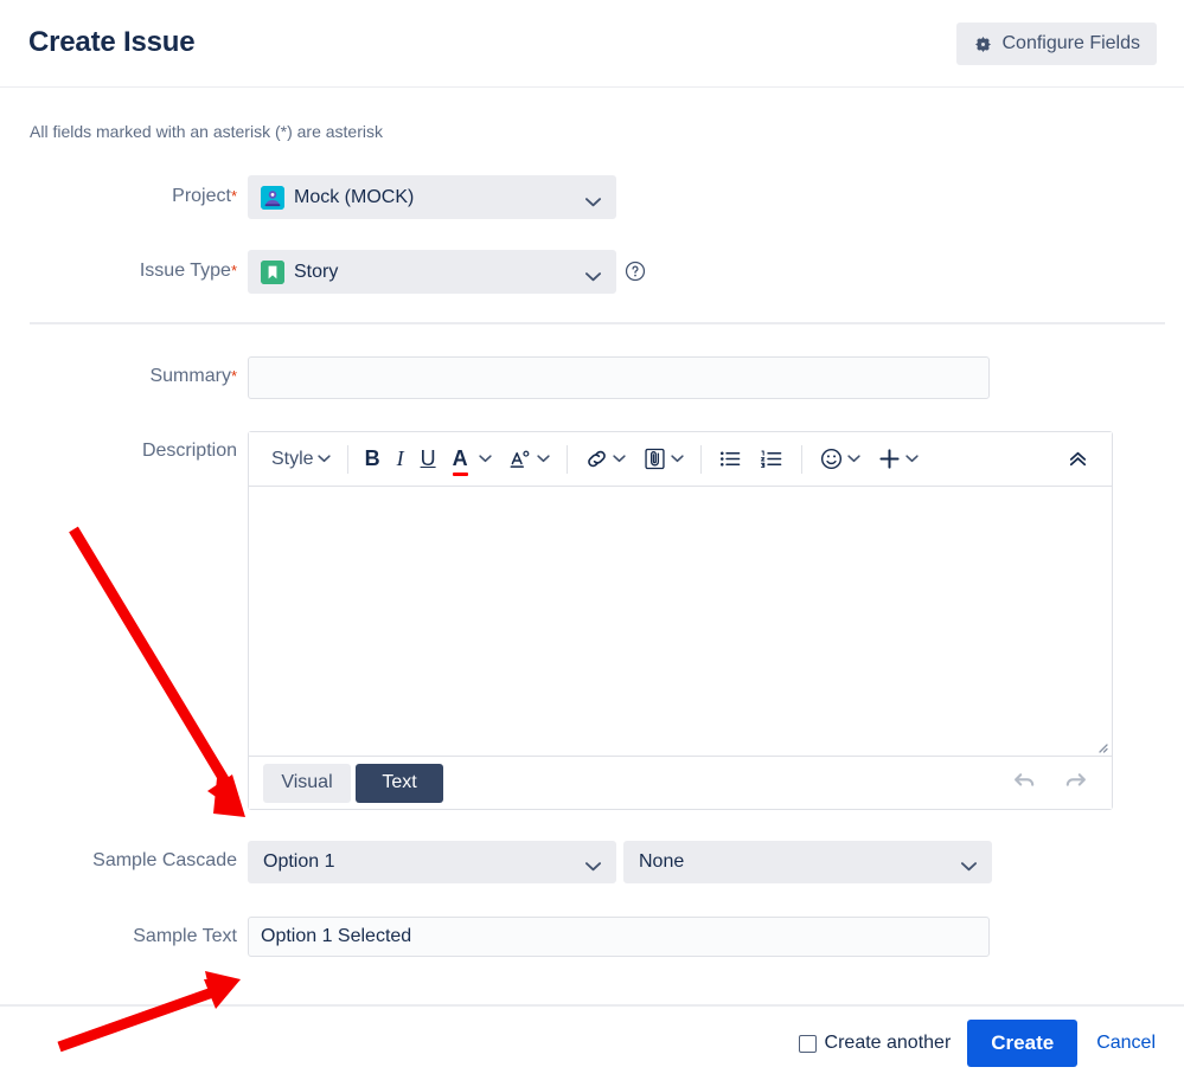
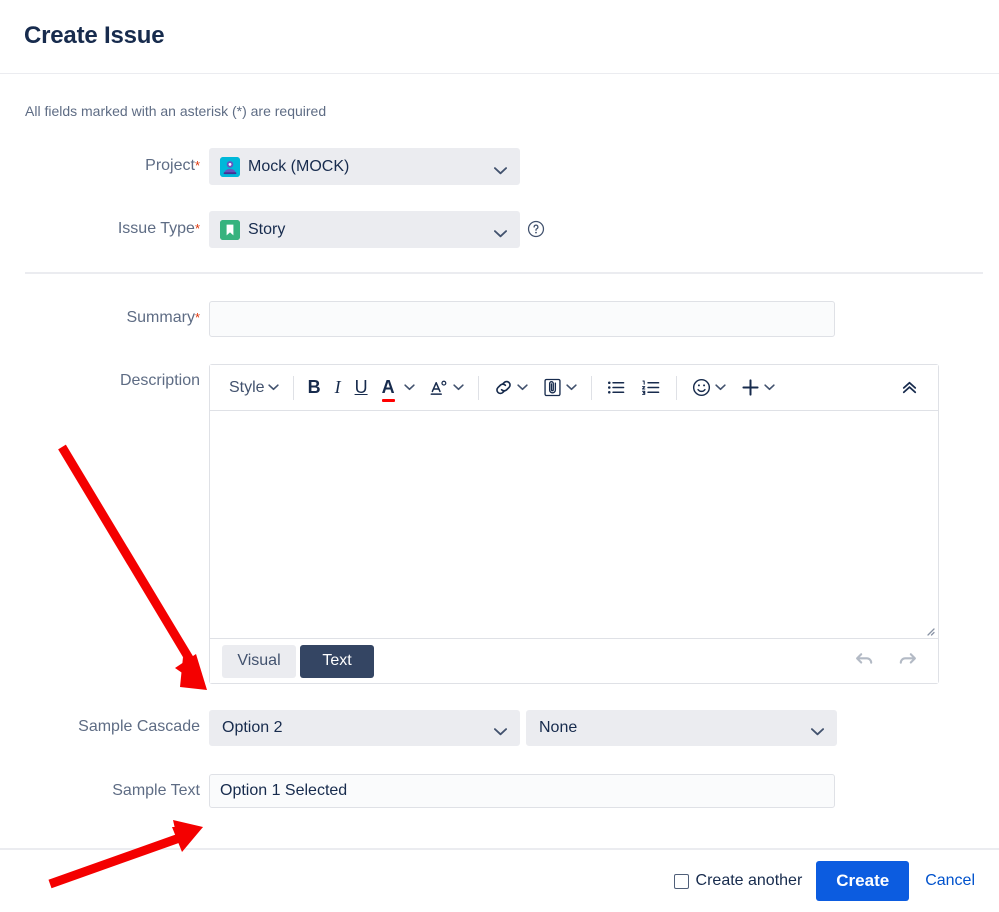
  Create Issue
- Configure Fields
- All fields marked with an asterisk (*) are asterisk
+ All fields marked with an asterisk (*) are required
  Project*
  Mock (MOCK)
  Issue Type*
  Story
  Summary*
  Description
  Style
  B
  I
  U
  A
  Visual
  Text
  Sample Cascade
- Option 1
+ Option 2
  None
  Sample Text
  Option 1 Selected
  Create another
  Create
  Cancel
